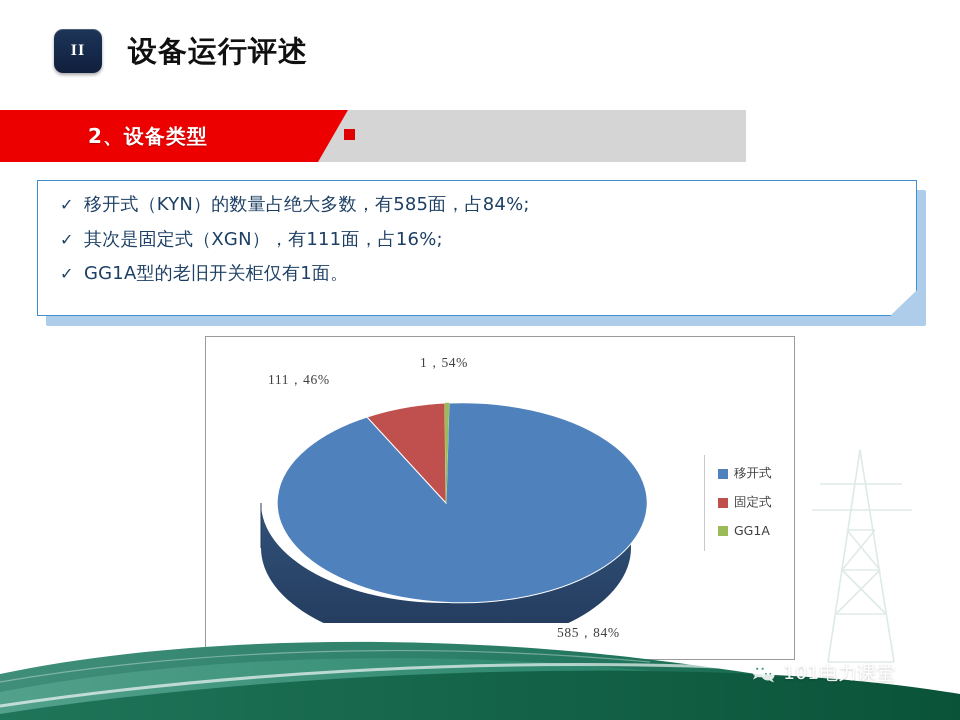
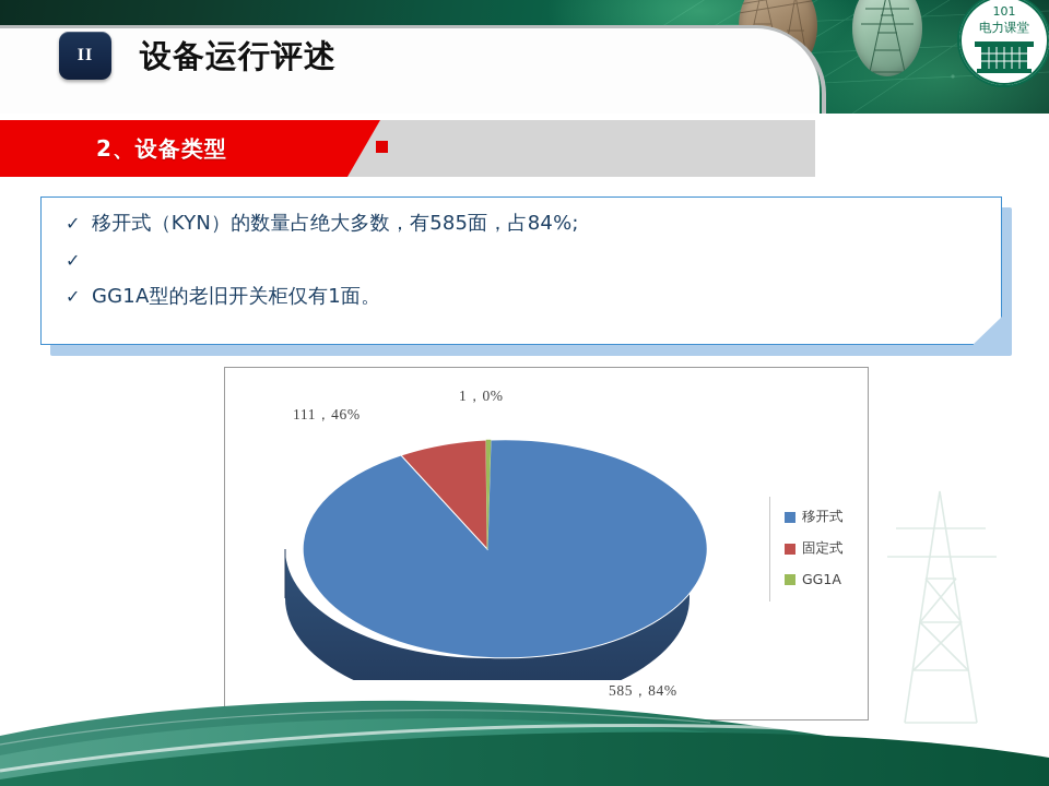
+ 101
+ 电力课堂
  II
  设备运行评述
  2、设备类型
  ✓
  移开式（KYN）的数量占绝大多数，有585面，占84%;
  ✓
- 其次是固定式（XGN），有111面，占16%;
  ✓
  GG1A型的老旧开关柜仅有1面。
  111，46%
- 1，54%
+ 1，0%
  585，84%
  移开式
  固定式
  GG1A
- 101电力课堂
